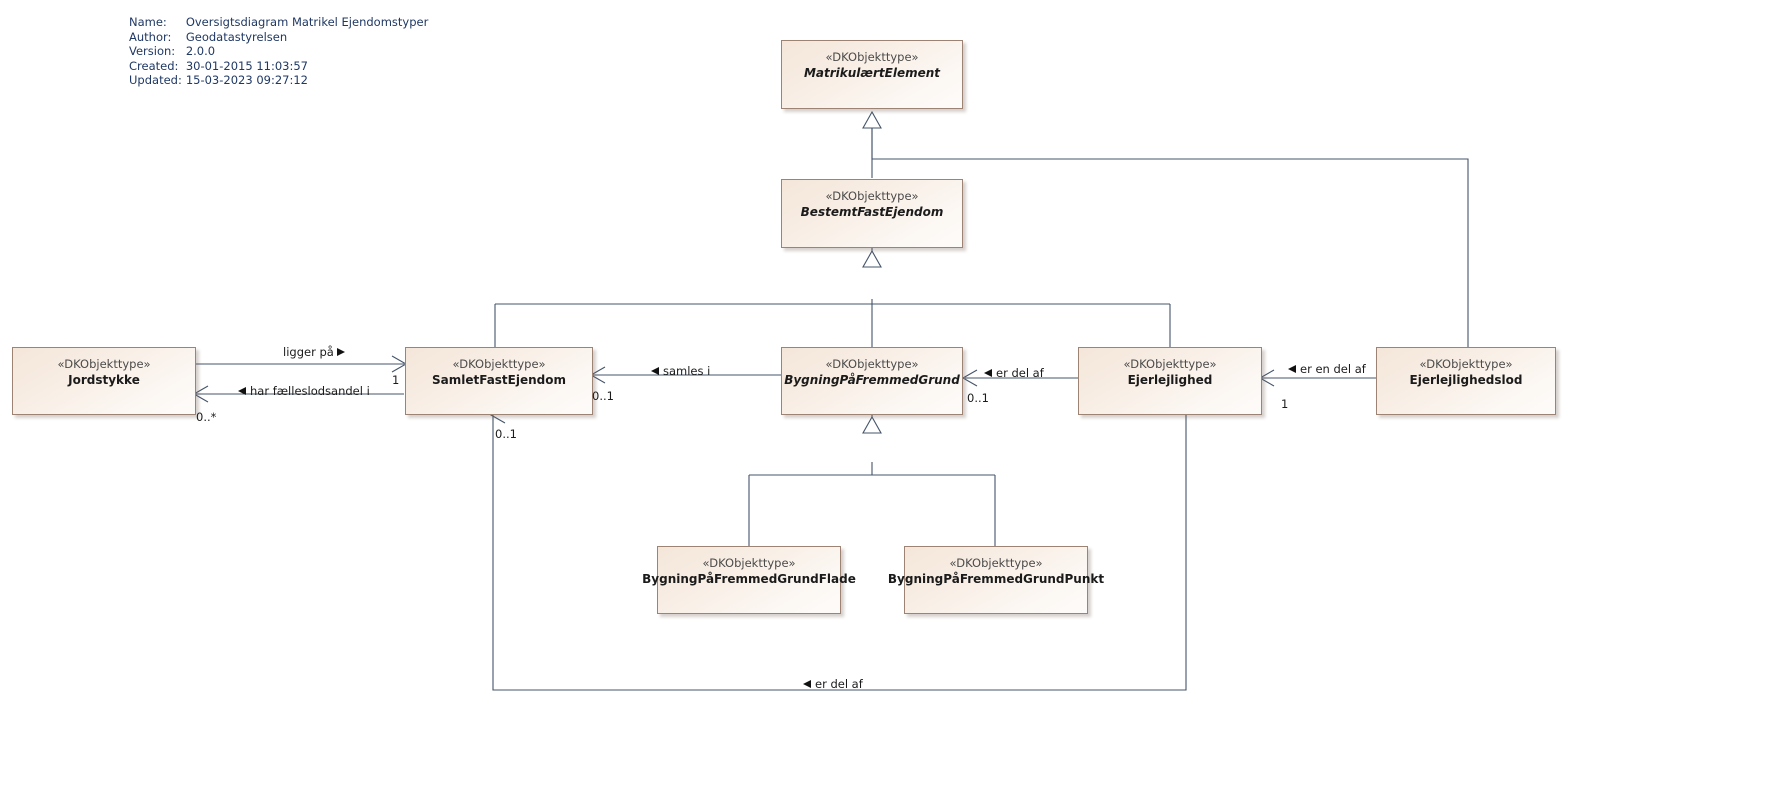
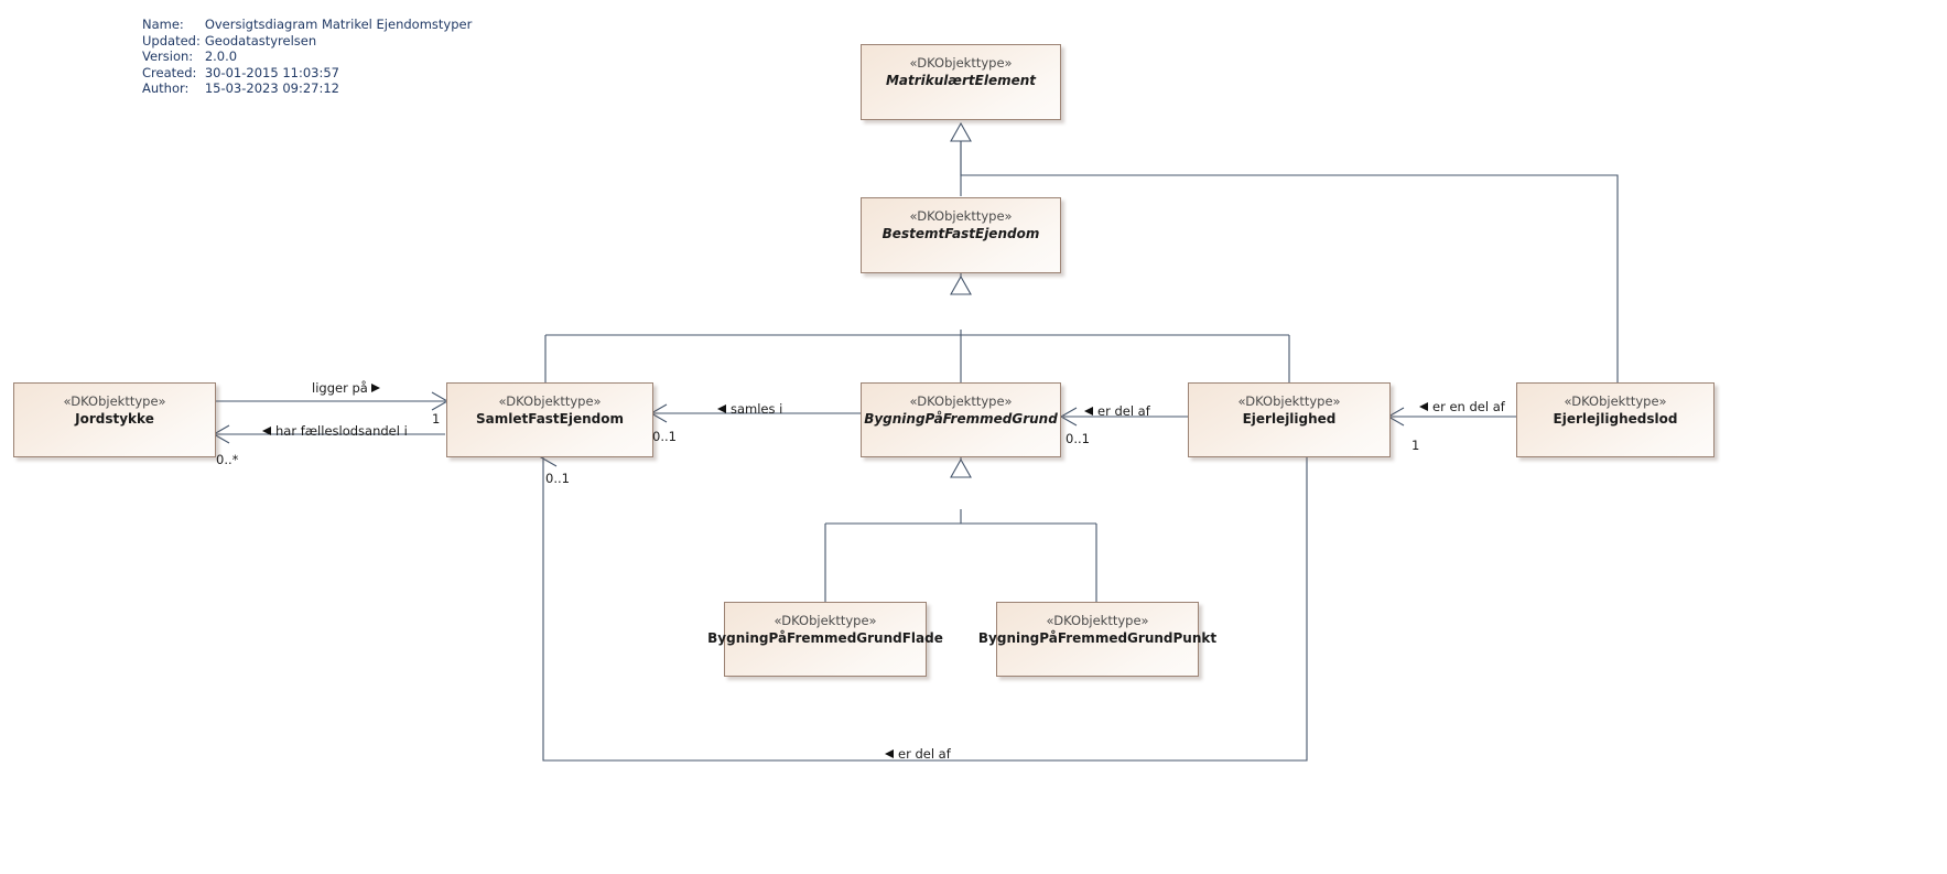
  Name:	Oversigtsdiagram Matrikel Ejendomstyper
- Author:	Geodatastyrelsen
+ Updated:	Geodatastyrelsen
  Version:	2.0.0
  Created:	30-01-2015 11:03:57
- Updated:	15-03-2023 09:27:12
+ Author:	15-03-2023 09:27:12
  «DKObjekttype»
  MatrikulærtElement
  «DKObjekttype»
  BestemtFastEjendom
  «DKObjekttype»
  Jordstykke
  «DKObjekttype»
  SamletFastEjendom
  «DKObjekttype»
  BygningPåFremmedGrund
  «DKObjekttype»
  Ejerlejlighed
  «DKObjekttype»
  Ejerlejlighedslod
  «DKObjekttype»
  BygningPåFremmedGrundFlade
  «DKObjekttype»
  BygningPåFremmedGrundPunkt
  ligger på
  har fælleslodsandel i
  samles i
  er del af
  er en del af
  er del af
  0..*
  1
  0..1
  0..1
  0..1
  1
